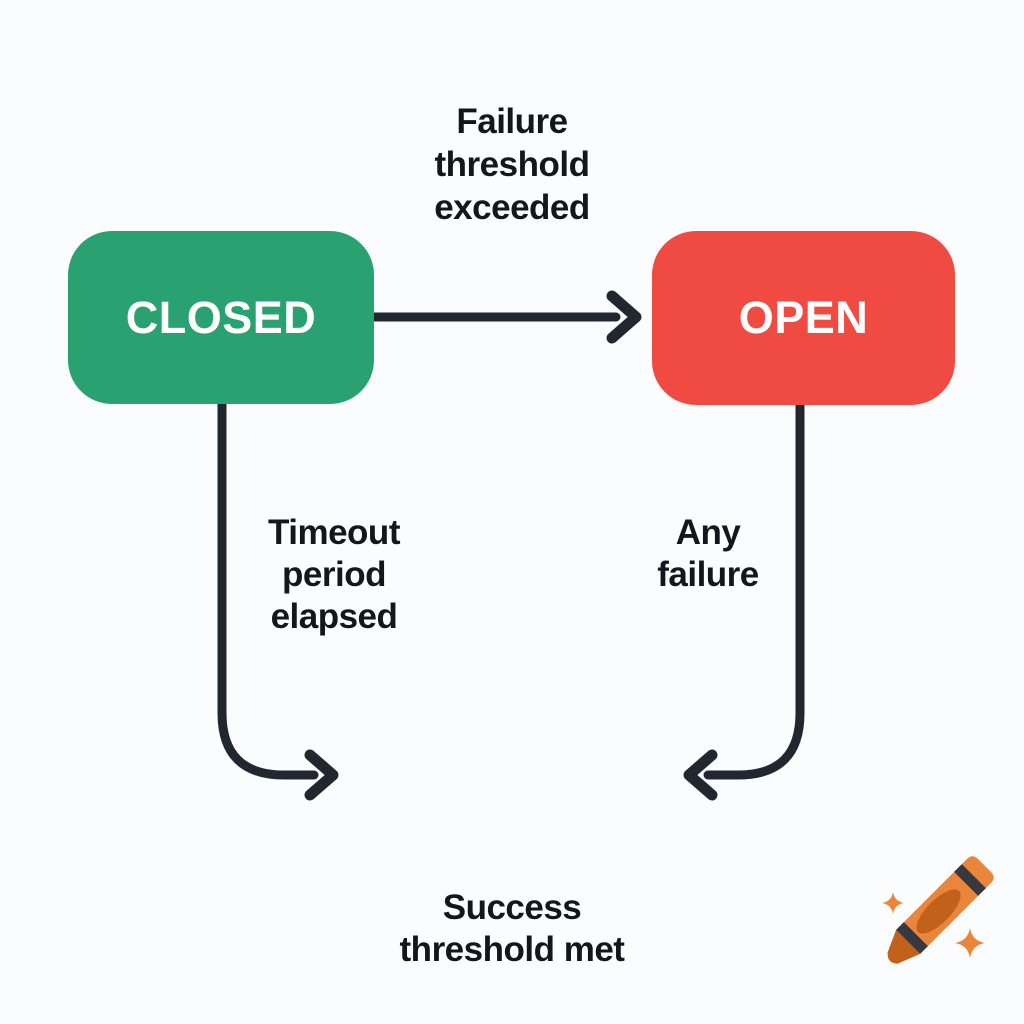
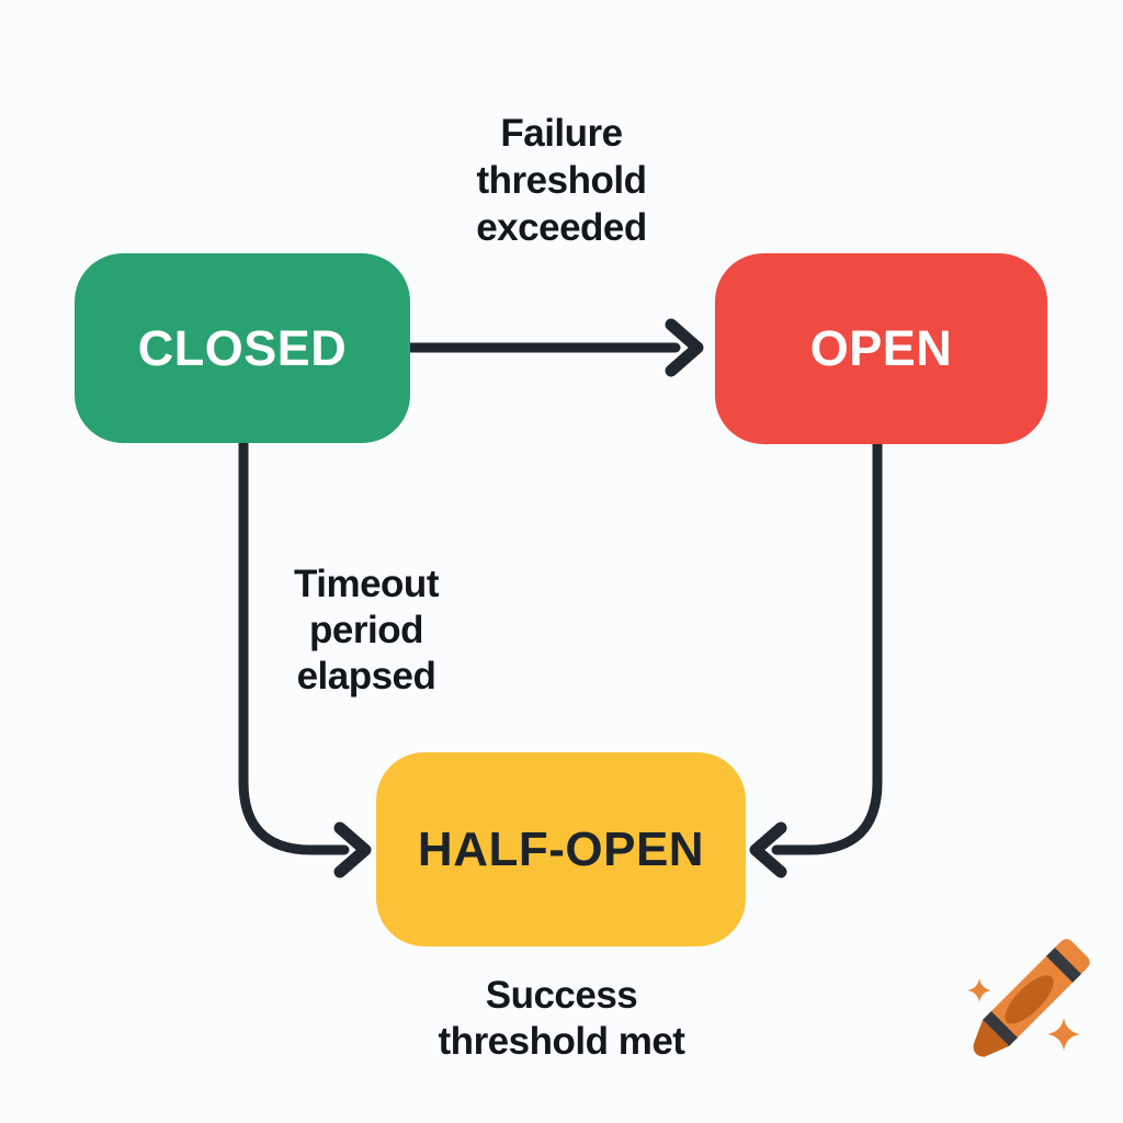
  Failure
  threshold
  exceeded
  Timeout
  period
  elapsed
- Any
- failure
  Success
  threshold met
  CLOSED
  OPEN
+ HALF-OPEN
